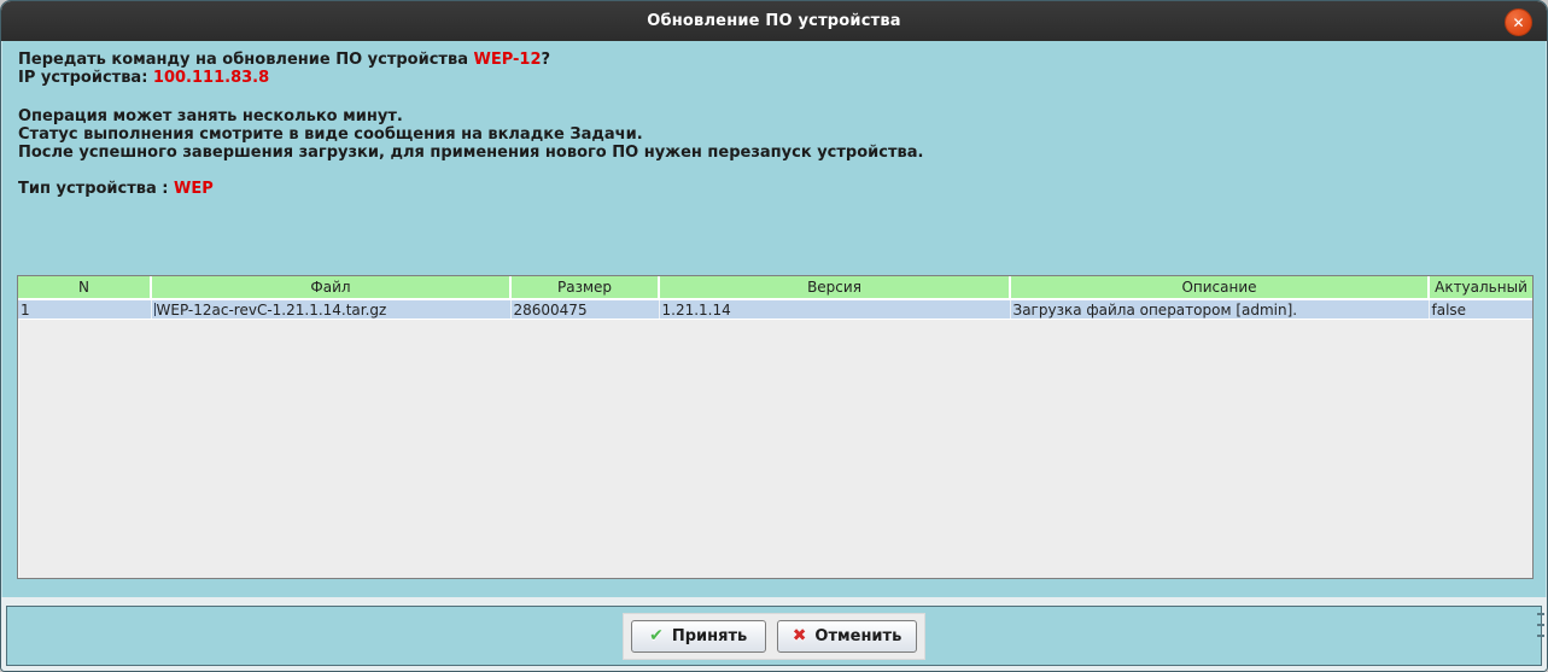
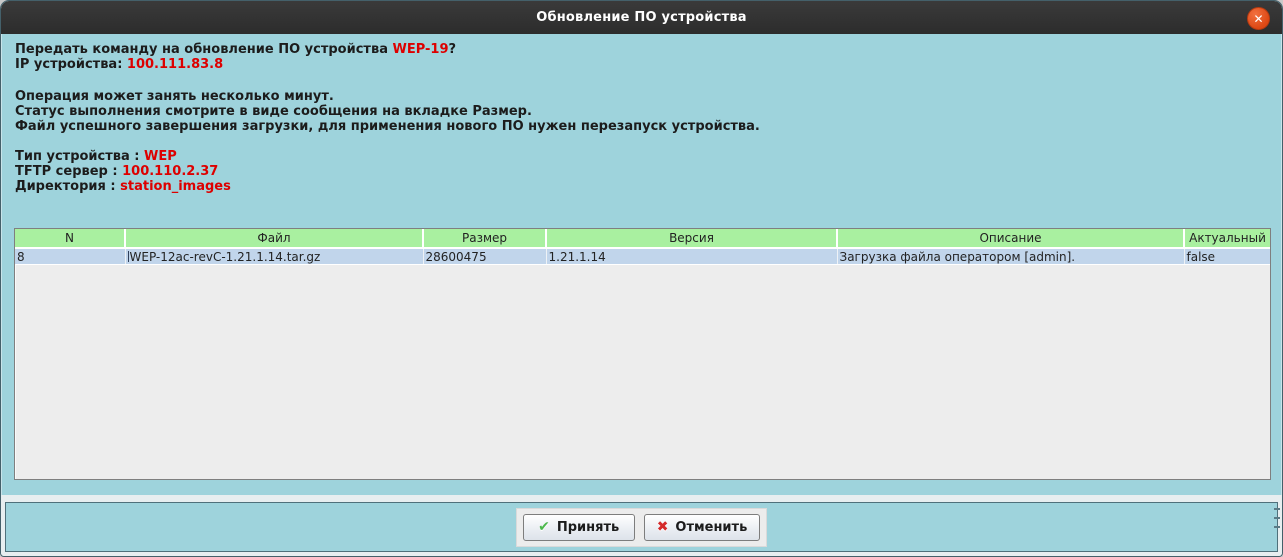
  Обновление ПО устройства
  ✕
- Передать команду на обновление ПО устройства WEP-12?
+ Передать команду на обновление ПО устройства WEP-19?
  IP устройства: 100.111.83.8
  Операция может занять несколько минут.
- Статус выполнения смотрите в виде сообщения на вкладке Задачи.
+ Статус выполнения смотрите в виде сообщения на вкладке Размер.
- После успешного завершения загрузки, для применения нового ПО нужен перезапуск устройства.
+ Файл успешного завершения загрузки, для применения нового ПО нужен перезапуск устройства.
  Тип устройства : WEP
+ TFTP сервер : 100.110.2.37
+ Директория : station_images
  N	Файл	Размер	Версия	Описание	Актуальный
- 1	WEP-12ac-revC-1.21.1.14.tar.gz	28600475	1.21.1.14	Загрузка файла оператором [admin].	false
+ 8	WEP-12ac-revC-1.21.1.14.tar.gz	28600475	1.21.1.14	Загрузка файла оператором [admin].	false
  ✔
  Принять
  ✖
  Отменить
